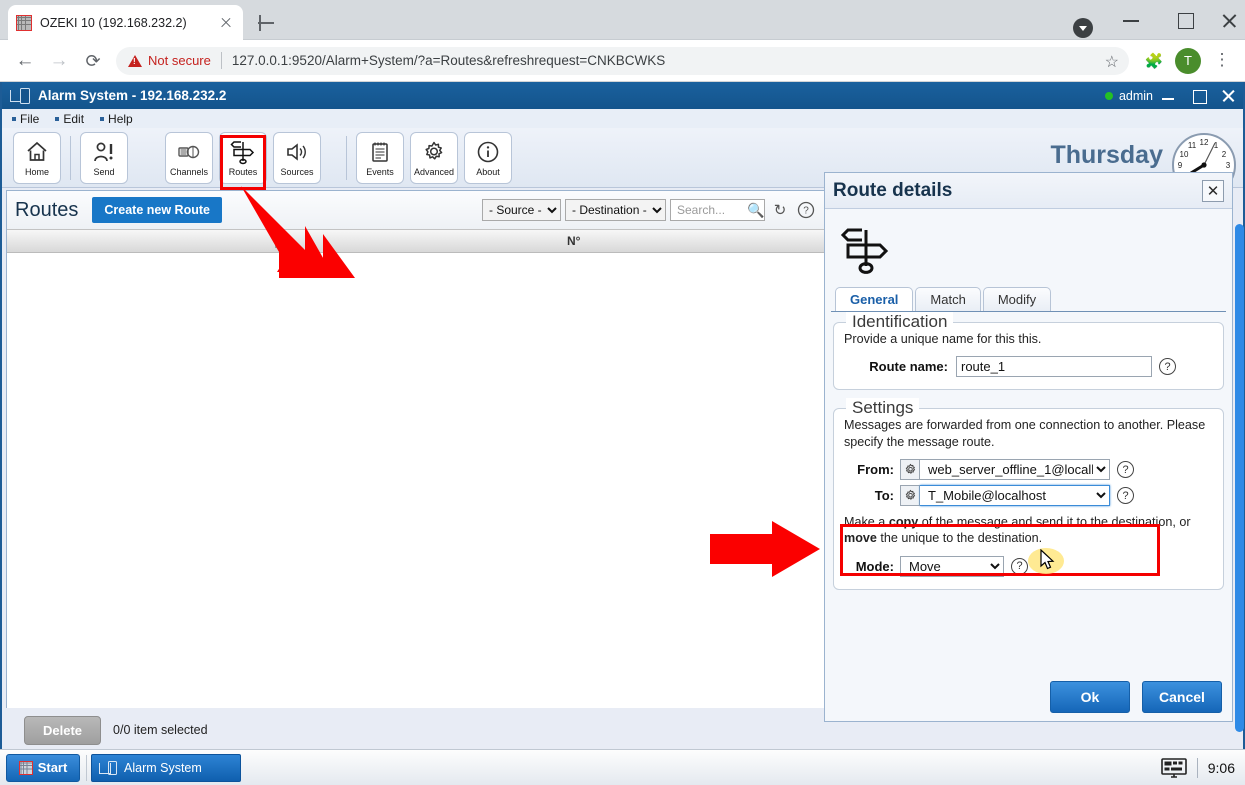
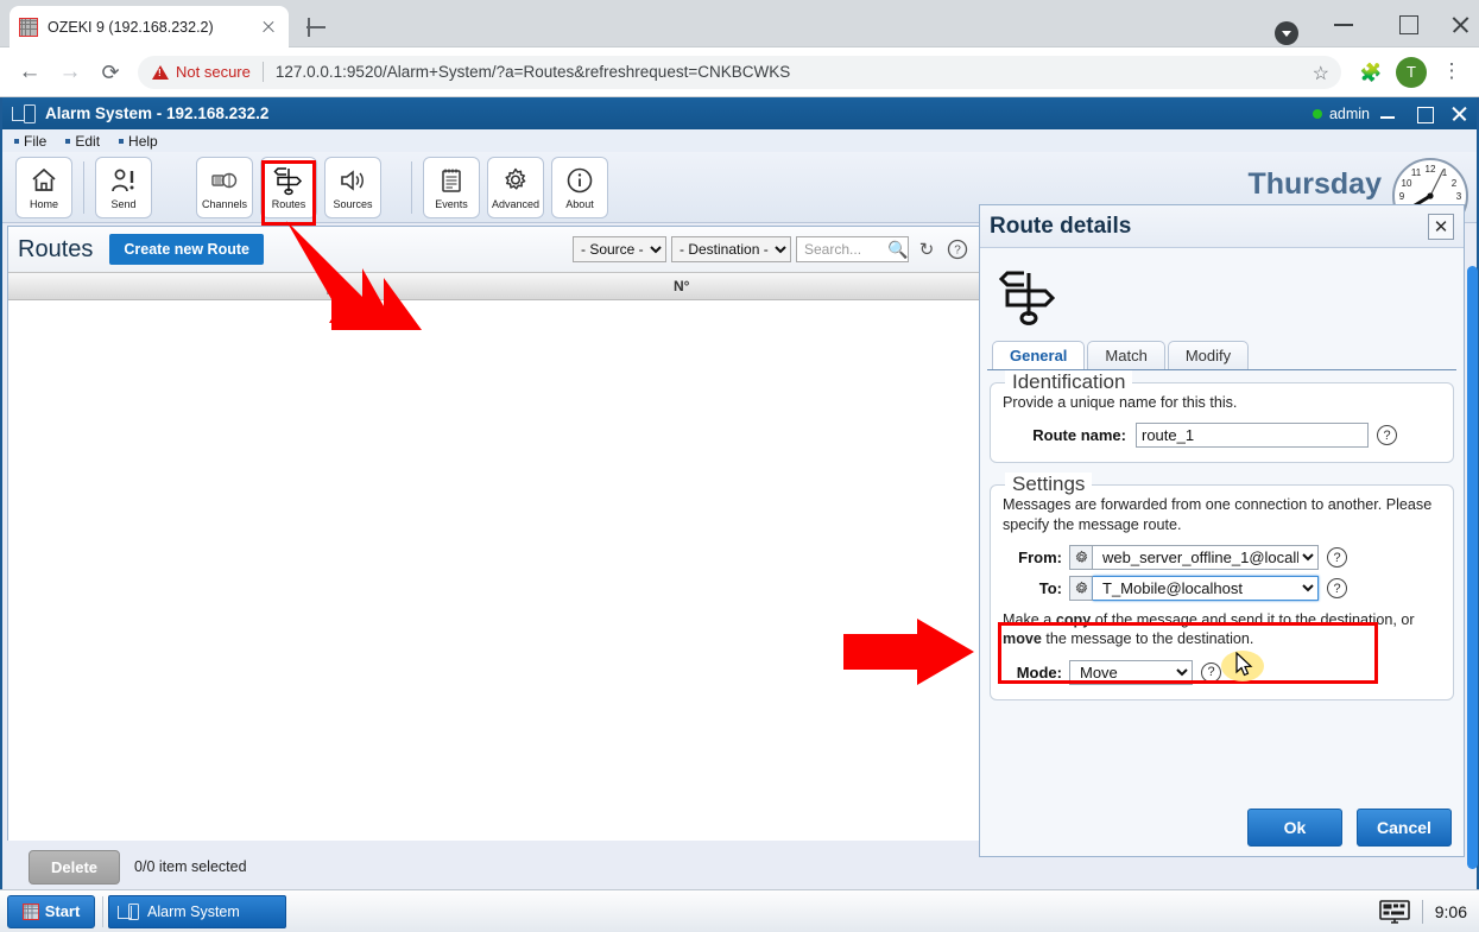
- OZEKI 10 (192.168.232.2)
+ OZEKI 9 (192.168.232.2)
  ←
  →
  ⟳
  Not secure
  127.0.0.1:9520/Alarm+System/?a=Routes&refreshrequest=CNKBCWKS
  ☆
  🧩
  T
  ⋮
  Alarm System - 192.168.232.2
  admin
  File
  Edit
  Help
  Home
  Send
  Channels
  Routes
  Sources
  Events
  Advanced
  About
  Thursday
  12
  1
  2
  3
  9
  10
  11
  Routes
  Create new Route
  - Source -
  - Destination -
  Search...
  🔍
  ↻
  ?
  N°
  Delete
  0/0 item selected
  Route details
  ✕
  General
  Match
  Modify
  Identification
  Provide a unique name for this this.
  Route name:
  route_1
  ?
  Settings
  Messages are forwarded from one connection to another. Please specify the message route.
  From:
  web_server_offline_1@local
  ?
  To:
  T_Mobile@localhost
  ?
- Make a copy of the message and send it to the destination, or move the unique to the destination.
+ Make a copy of the message and send it to the destination, or move the message to the destination.
  Mode:
  Move
  ?
  Ok
  Cancel
  Start
  Alarm System
  9:06
